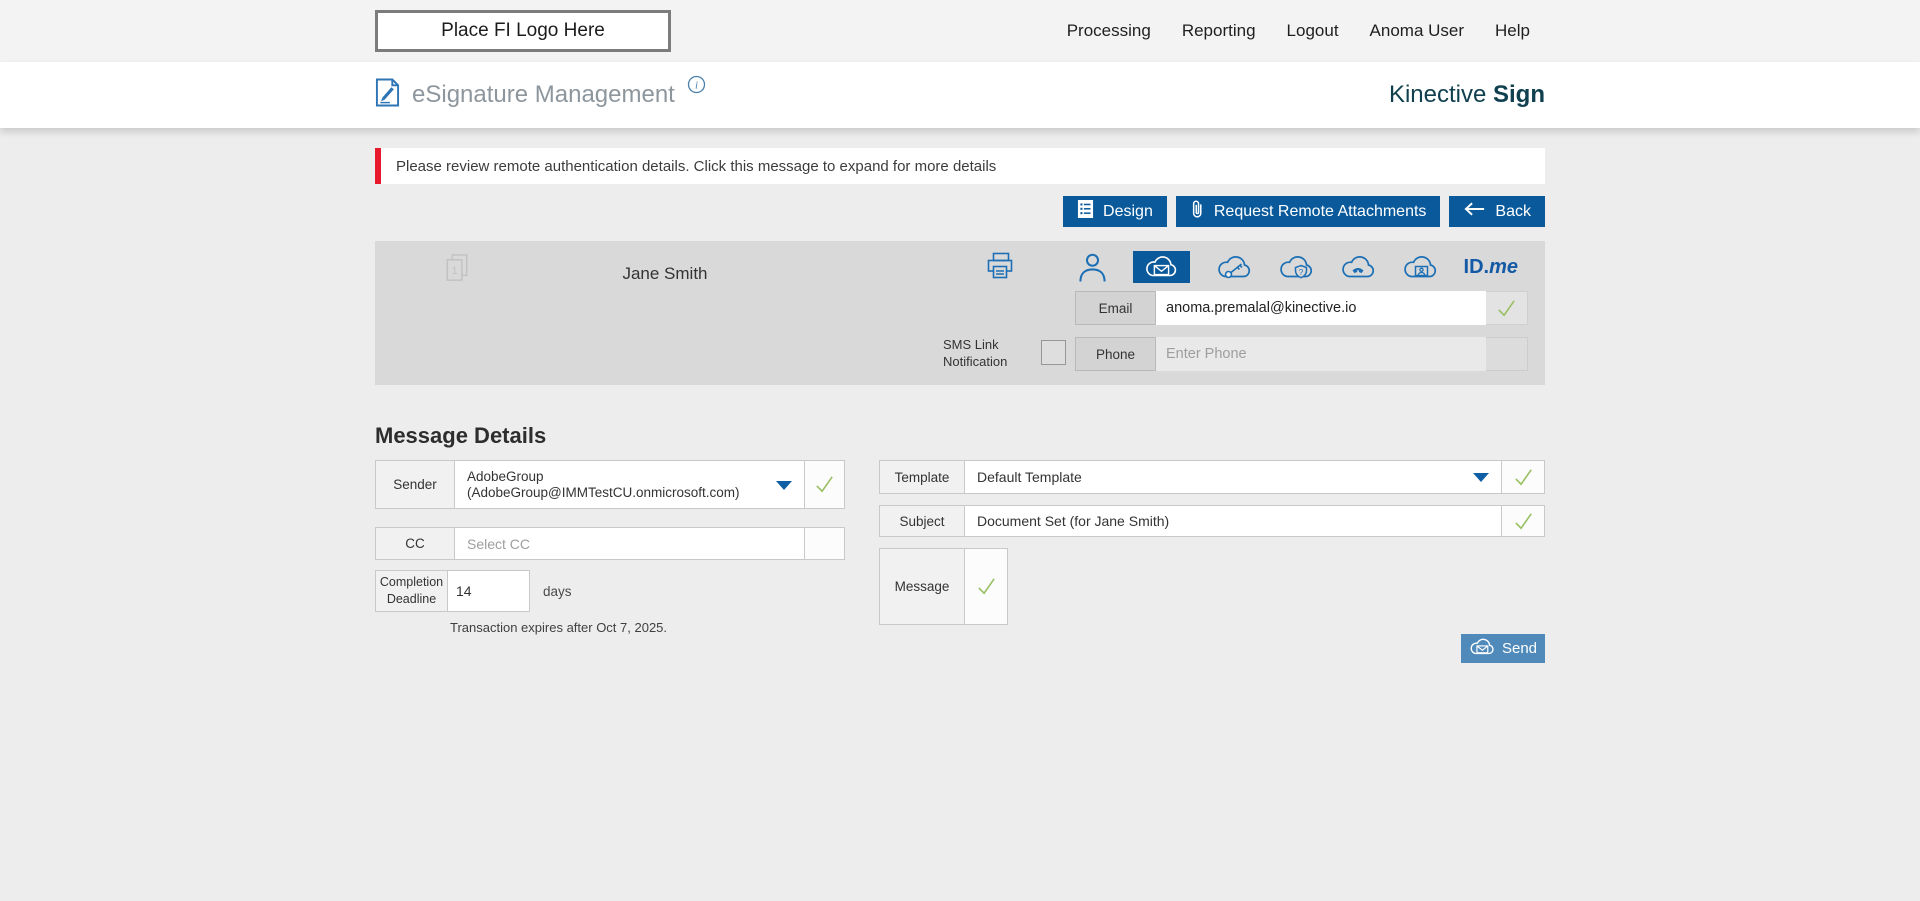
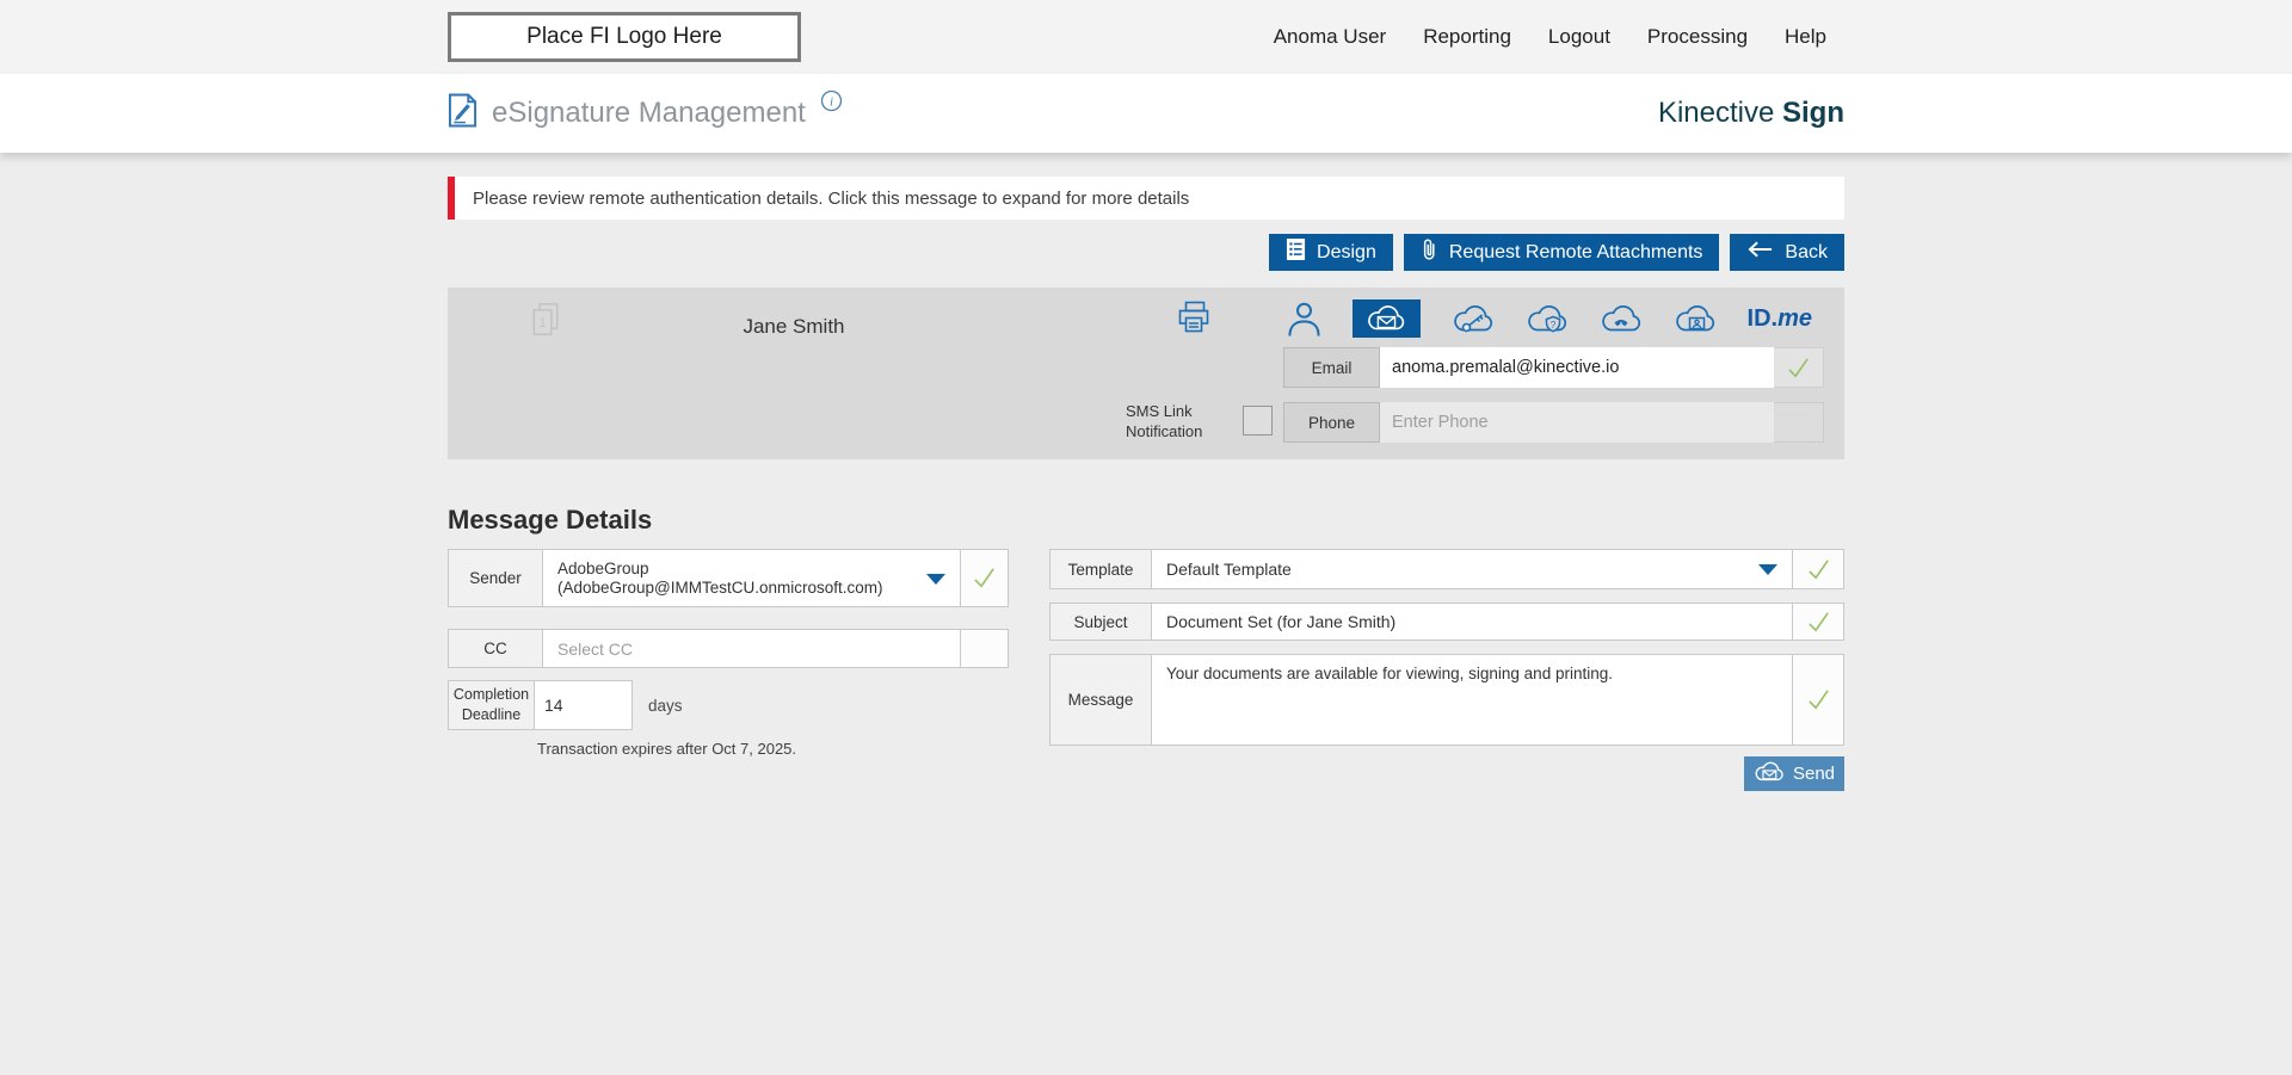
  Place FI Logo Here
- Processing
+ Anoma User
  Reporting
  Logout
- Anoma User
+ Processing
  Help
  eSignature Management
  i
  Kinective Sign
  Please review remote authentication details. Click this message to expand for more details
  Design
  Request Remote Attachments
  Back
  Jane Smith
  ?
  ID.me
  Email
  anoma.premalal@kinective.io
  SMS Link
  Notification
  Phone
  Enter Phone
  Message Details
  Sender
  AdobeGroup
  (AdobeGroup@IMMTestCU.onmicrosoft.com)
  CC
  Select CC
  Completion
  Deadline
  14
  days
  Transaction expires after Oct 7, 2025.
  Template
  Default Template
  Subject
  Document Set (for Jane Smith)
  Message
+ Your documents are available for viewing, signing and printing.
  Send
